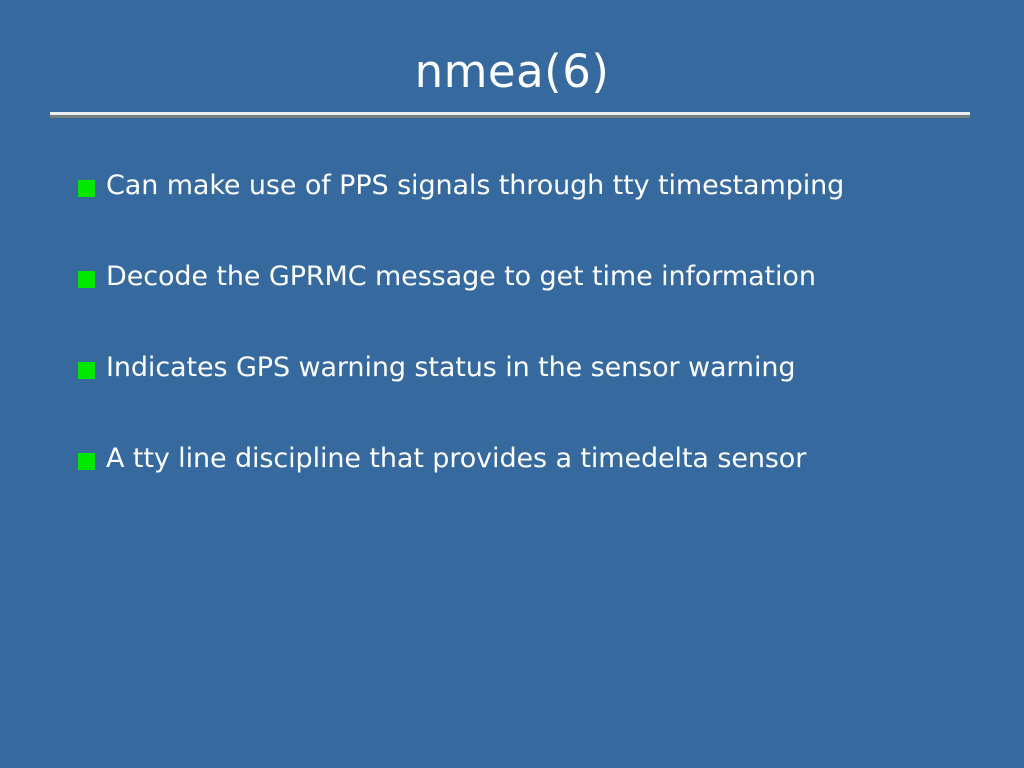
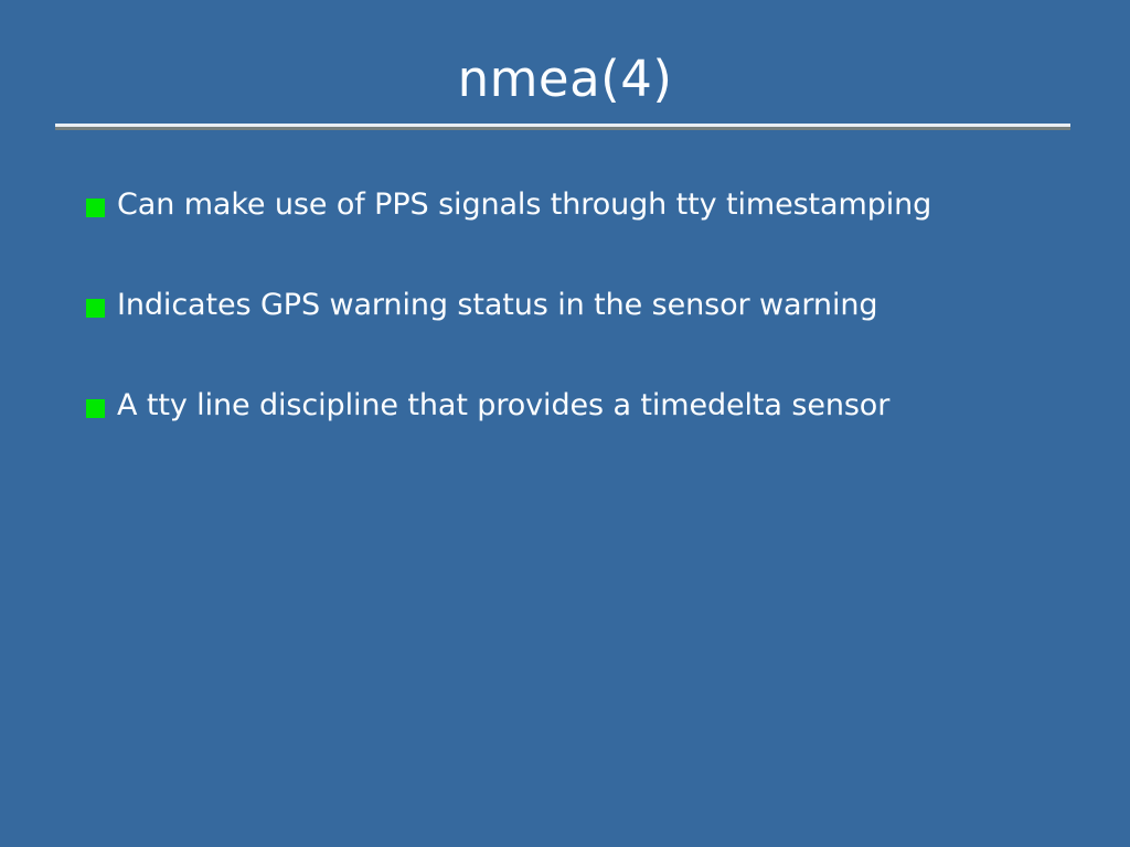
- nmea(6)
+ nmea(4)
  Can make use of PPS signals through tty timestamping
- Decode the GPRMC message to get time information
  Indicates GPS warning status in the sensor warning
  A tty line discipline that provides a timedelta sensor
